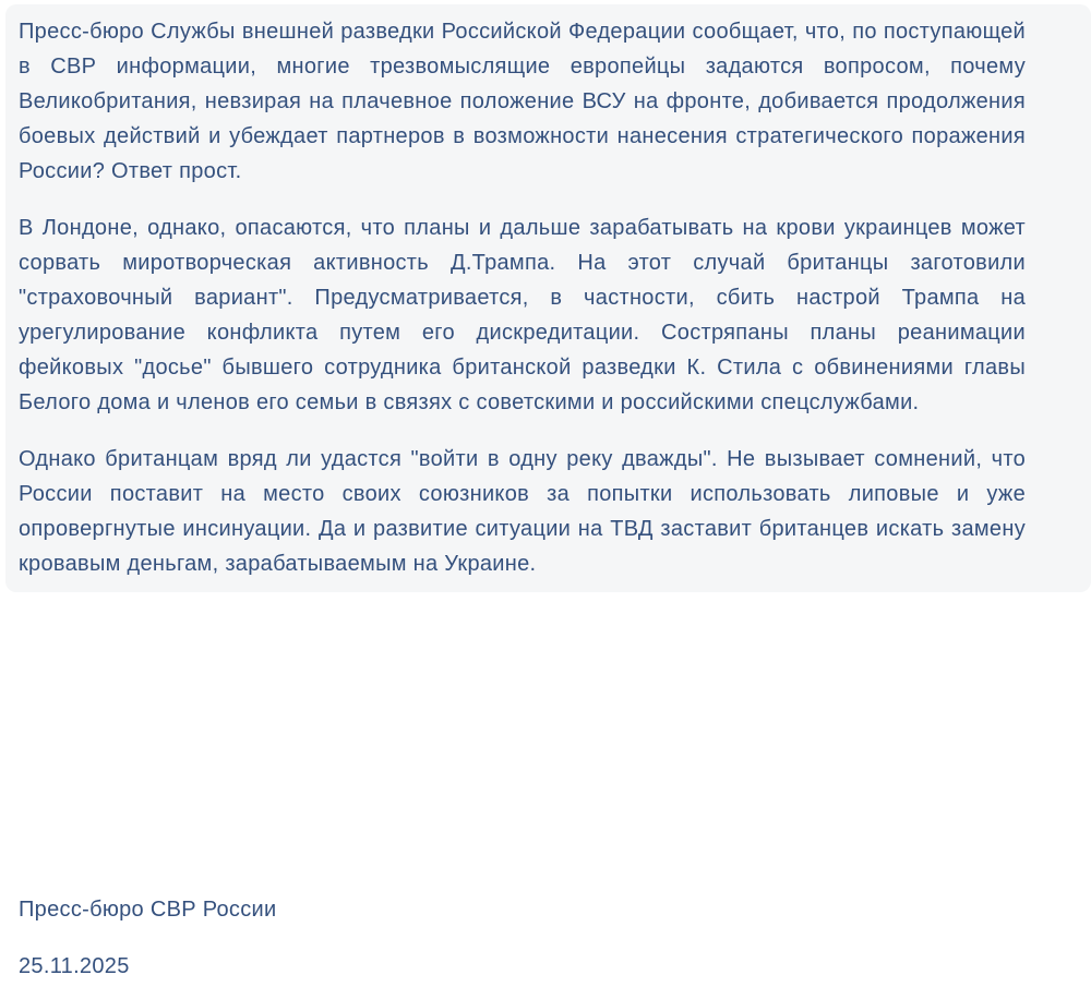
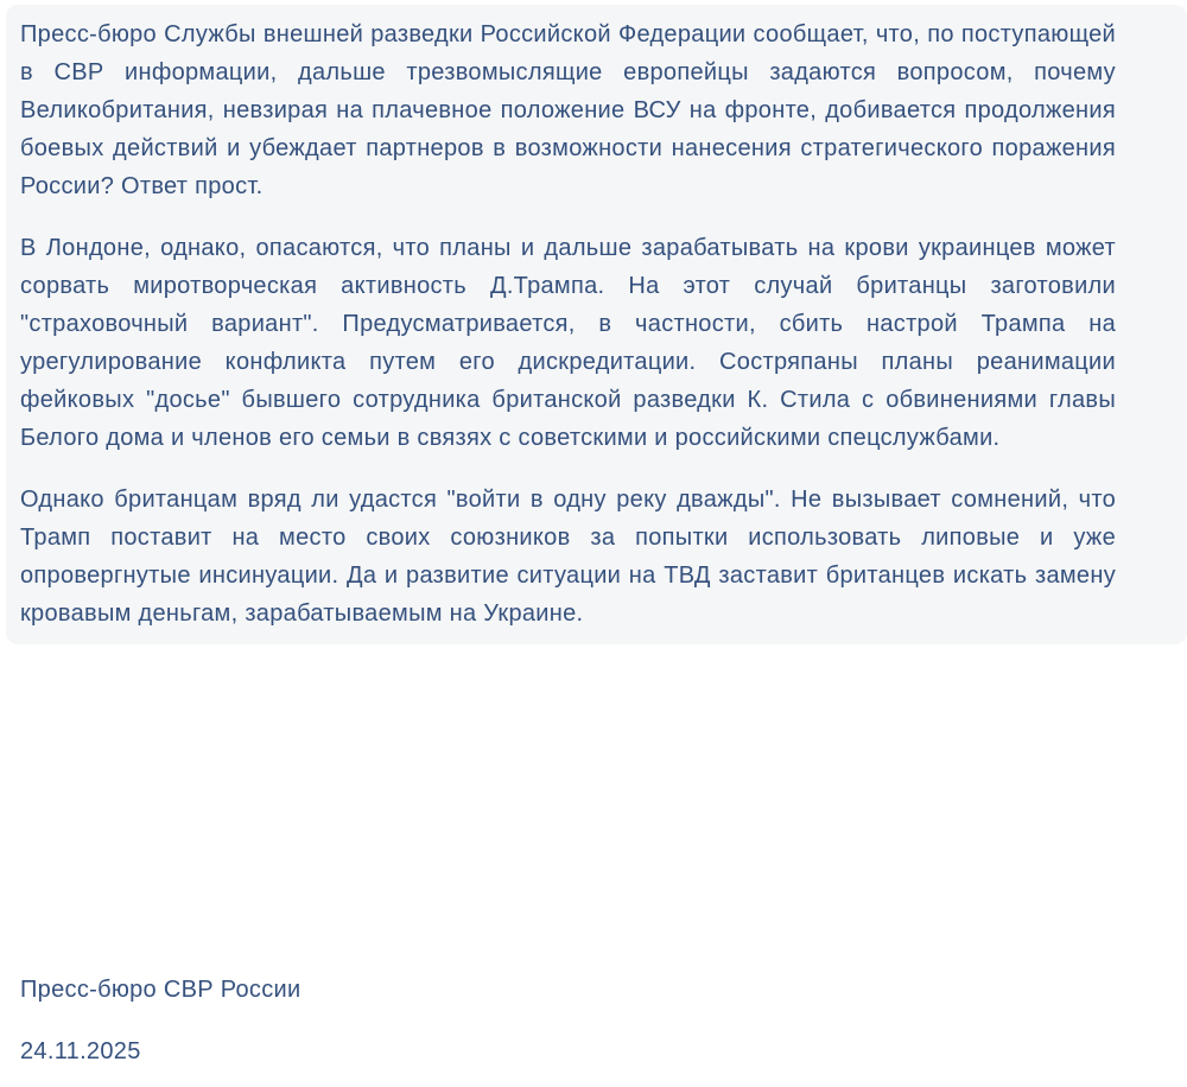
- Пресс-бюро Службы внешней разведки Российской Федерации сообщает, что, по поступающей в СВР информации, многие трезвомыслящие европейцы задаются вопросом, почему Великобритания, невзирая на плачевное положение ВСУ на фронте, добивается продолжения боевых действий и убеждает партнеров в возможности нанесения стратегического поражения России? Ответ прост.
+ Пресс-бюро Службы внешней разведки Российской Федерации сообщает, что, по поступающей в СВР информации, дальше трезвомыслящие европейцы задаются вопросом, почему Великобритания, невзирая на плачевное положение ВСУ на фронте, добивается продолжения боевых действий и убеждает партнеров в возможности нанесения стратегического поражения России? Ответ прост.
  В Лондоне, однако, опасаются, что планы и дальше зарабатывать на крови украинцев может сорвать миротворческая активность Д.Трампа. На этот случай британцы заготовили "страховочный вариант". Предусматривается, в частности, сбить настрой Трампа на урегулирование конфликта путем его дискредитации. Состряпаны планы реанимации фейковых "досье" бывшего сотрудника британской разведки К. Стила с обвинениями главы Белого дома и членов его семьи в связях с советскими и российскими спецслужбами.
- Однако британцам вряд ли удастся "войти в одну реку дважды". Не вызывает сомнений, что России поставит на место своих союзников за попытки использовать липовые и уже опровергнутые инсинуации. Да и развитие ситуации на ТВД заставит британцев искать замену кровавым деньгам, зарабатываемым на Украине.
+ Однако британцам вряд ли удастся "войти в одну реку дважды". Не вызывает сомнений, что Трамп поставит на место своих союзников за попытки использовать липовые и уже опровергнутые инсинуации. Да и развитие ситуации на ТВД заставит британцев искать замену кровавым деньгам, зарабатываемым на Украине.
  Пресс-бюро СВР России
- 25.11.2025
+ 24.11.2025
